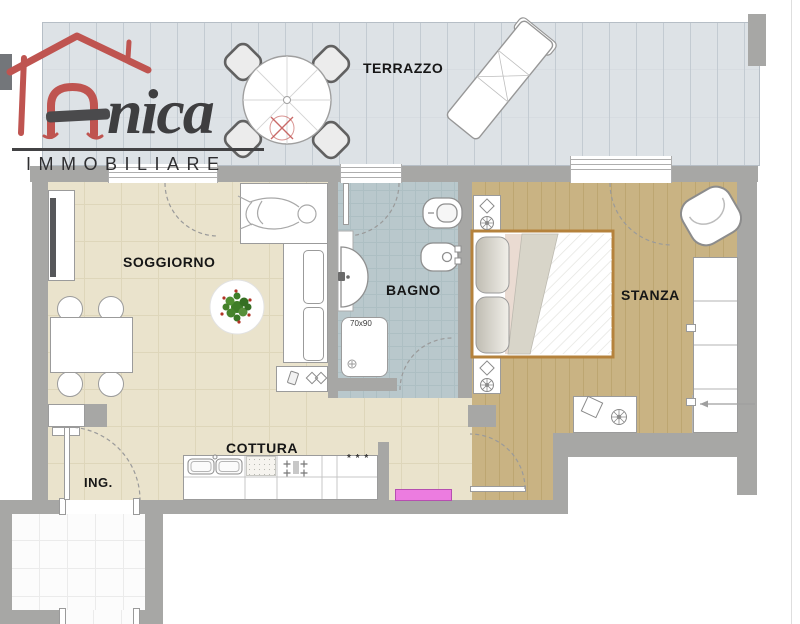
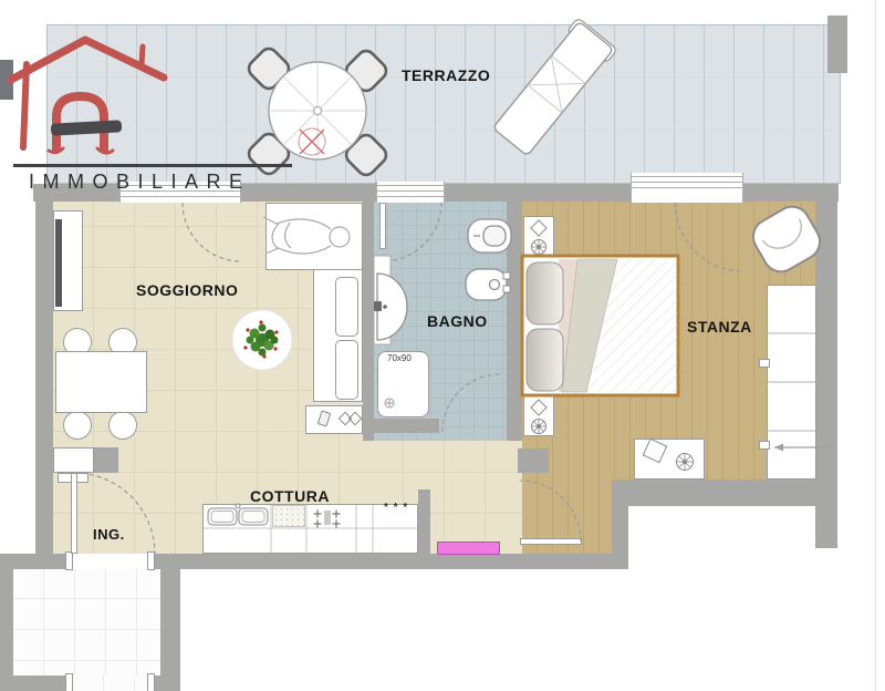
  TERRAZZO
  SOGGIORNO
  BAGNO
  STANZA
  COTTURA
  ING.
  70x90
  * * *
- nica
  IMMOBILIARE
